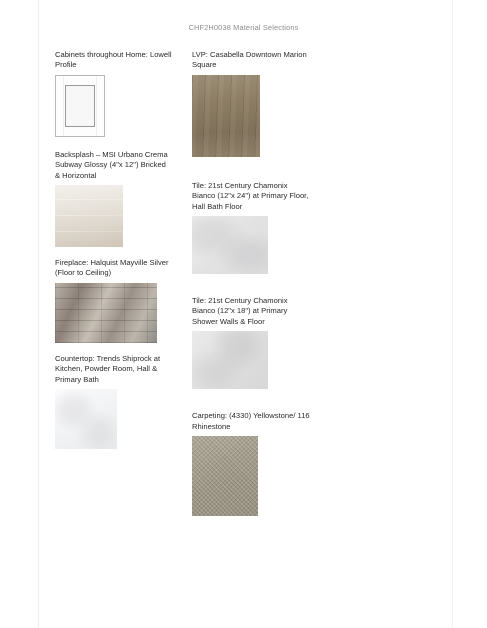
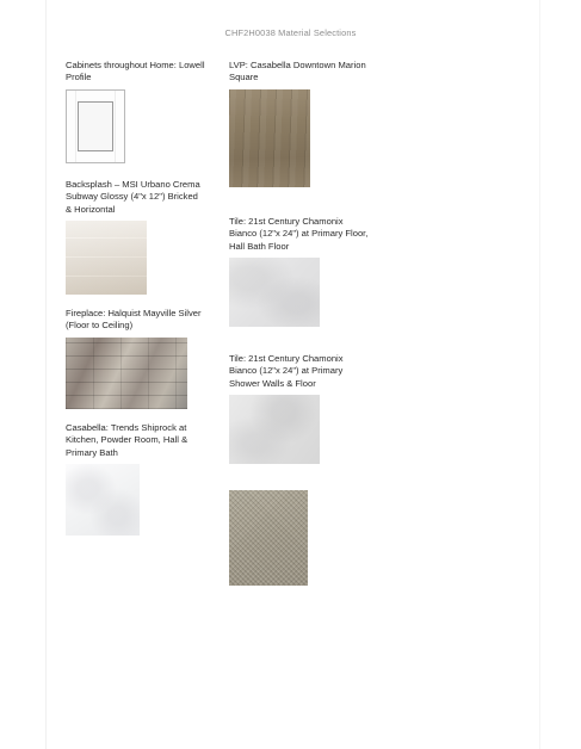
  CHF2H0038 Material Selections
  Cabinets throughout Home: Lowell Profile
  Backsplash – MSI Urbano Crema Subway Glossy (4"x 12") Bricked & Horizontal
  Fireplace: Halquist Mayville Silver (Floor to Ceiling)
- Countertop: Trends Shiprock at Kitchen, Powder Room, Hall & Primary Bath
+ Casabella: Trends Shiprock at Kitchen, Powder Room, Hall & Primary Bath
  LVP: Casabella Downtown Marion Square
  Tile: 21st Century Chamonix Bianco (12"x 24") at Primary Floor, Hall Bath Floor
- Tile: 21st Century Chamonix Bianco (12"x 18") at Primary Shower Walls & Floor
+ Tile: 21st Century Chamonix Bianco (12"x 24") at Primary Shower Walls & Floor
- Carpeting: (4330) Yellowstone/ 116 Rhinestone
